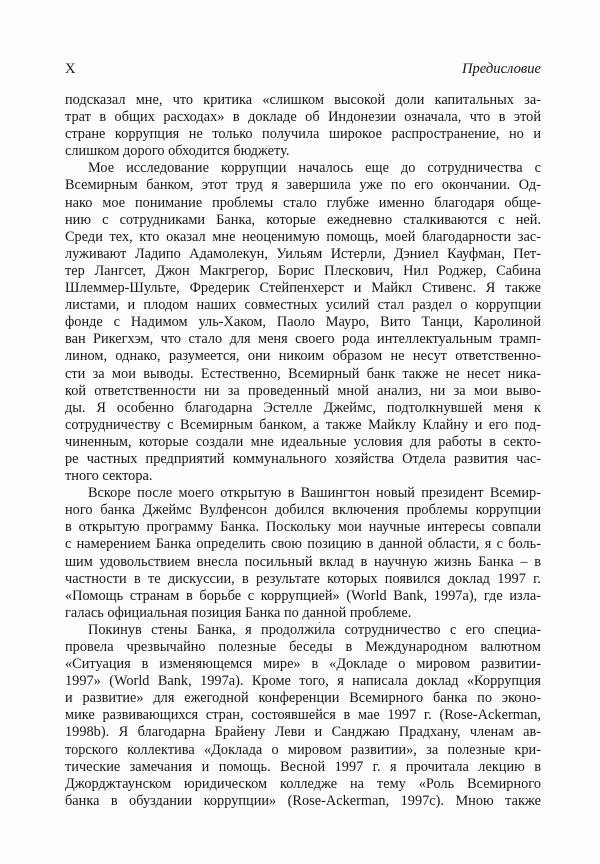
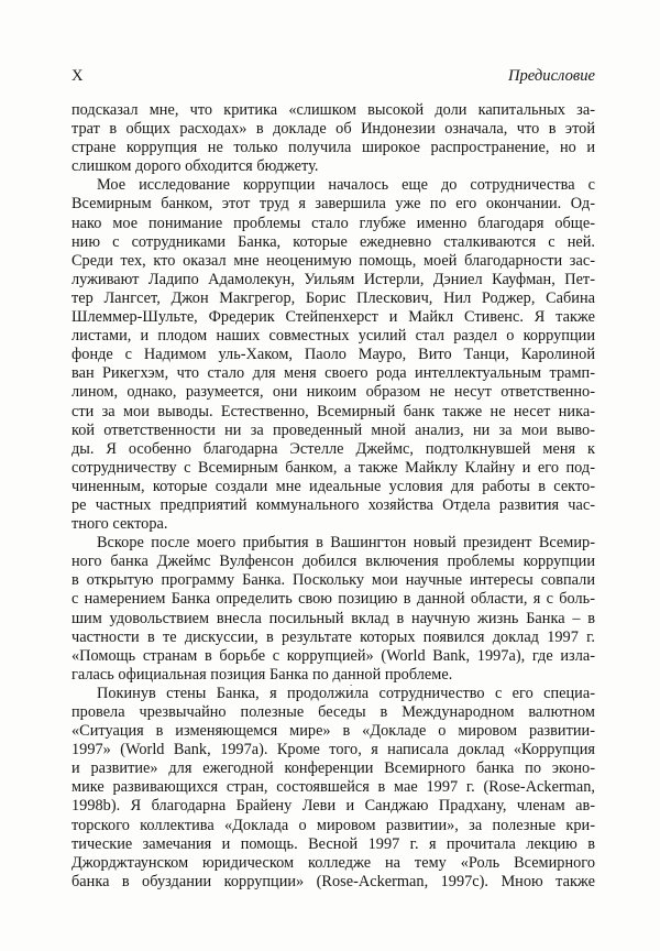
  X
  Предисловие
  подсказал мне, что критика «слишком высокой доли капитальных за-
  трат в общих расходах» в докладе об Индонезии означала, что в этой
  стране коррупция не только получила широкое распространение, но и
  слишком дорого обходится бюджету.
  Мое исследование коррупции началось еще до сотрудничества с
  Всемирным банком, этот труд я завершила уже по его окончании. Од-
  нако мое понимание проблемы стало глубже именно благодаря обще-
  нию с сотрудниками Банка, которые ежедневно сталкиваются с ней.
  Среди тех, кто оказал мне неоценимую помощь, моей благодарности зас-
  луживают Ладипо Адамолекун, Уильям Истерли, Дэниел Кауфман, Пет-
  тер Лангсет, Джон Макгрегор, Борис Плескович, Нил Роджер, Сабина
  Шлеммер-Шульте, Фредерик Стейпенхерст и Майкл Стивенс. Я также
  листами, и плодом наших совместных усилий стал раздел о коррупции
  фонде с Надимом уль-Хаком, Паоло Мауро, Вито Танци, Каролиной
  ван Рикегхэм, что стало для меня своего рода интеллектуальным трамп-
  лином, однако, разумеется, они никоим образом не несут ответственно-
  сти за мои выводы. Естественно, Всемирный банк также не несет ника-
  кой ответственности ни за проведенный мной анализ, ни за мои выво-
  ды. Я особенно благодарна Эстелле Джеймс, подтолкнувшей меня к
  сотрудничеству с Всемирным банком, а также Майклу Клайну и его под-
  чиненным, которые создали мне идеальные условия для работы в секто-
  ре частных предприятий коммунального хозяйства Отдела развития час-
  тного сектора.
- Вскоре после моего открытую в Вашингтон новый президент Всемир-
+ Вскоре после моего прибытия в Вашингтон новый президент Всемир-
  ного банка Джеймс Вулфенсон добился включения проблемы коррупции
  в открытую программу Банка. Поскольку мои научные интересы совпали
  с намерением Банка определить свою позицию в данной области, я с боль-
  шим удовольствием внесла посильный вклад в научную жизнь Банка – в
  частности в те дискуссии, в результате которых появился доклад 1997 г.
  «Помощь странам в борьбе с коррупцией» (World Bank, 1997a), где изла-
  галась официальная позиция Банка по данной проблеме.
  Покинув стены Банка, я продолжи́ла сотрудничество с его специа-
  провела чрезвычайно полезные беседы в Международном валютном
  «Ситуация в изменяющемся мире» в «Докладе о мировом развитии-
  1997» (World Bank, 1997a). Кроме того, я написала доклад «Коррупция
  и развитие» для ежегодной конференции Всемирного банка по эконо-
  мике развивающихся стран, состоявшейся в мае 1997 г. (Rose-Ackerman,
  1998b). Я благодарна Брайену Леви и Санджаю Прадхану, членам ав-
  торского коллектива «Доклада о мировом развитии», за полезные кри-
  тические замечания и помощь. Весной 1997 г. я прочитала лекцию в
  Джорджтаунском юридическом колледже на тему «Роль Всемирного
  банка в обуздании коррупции» (Rose-Ackerman, 1997c). Мною также
